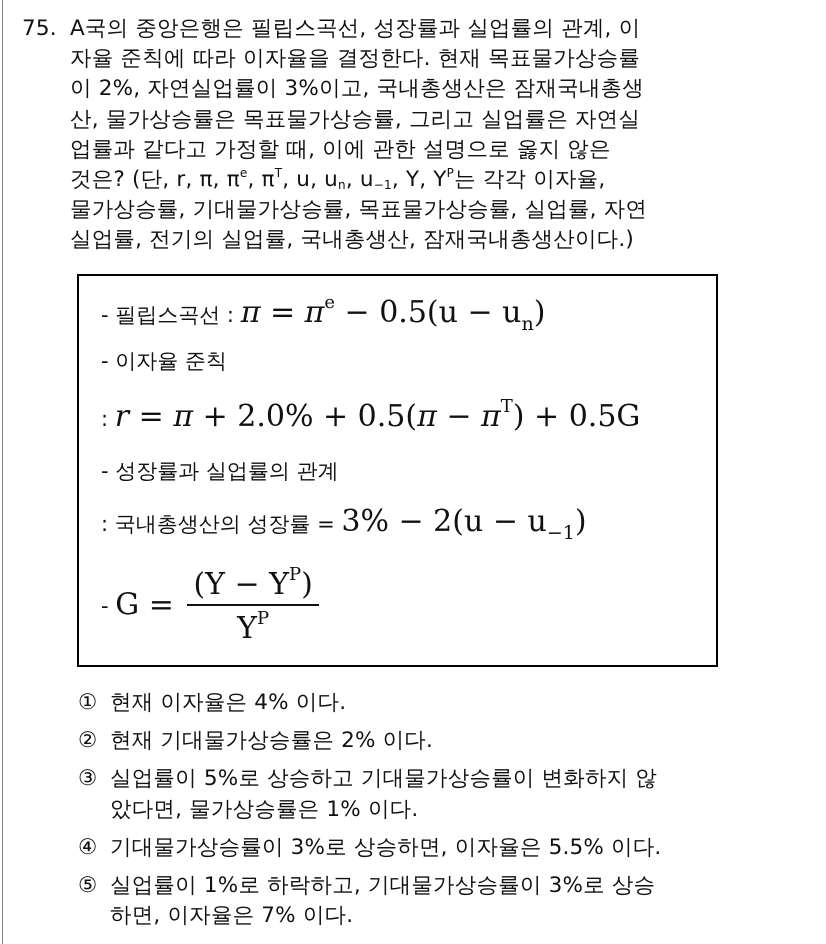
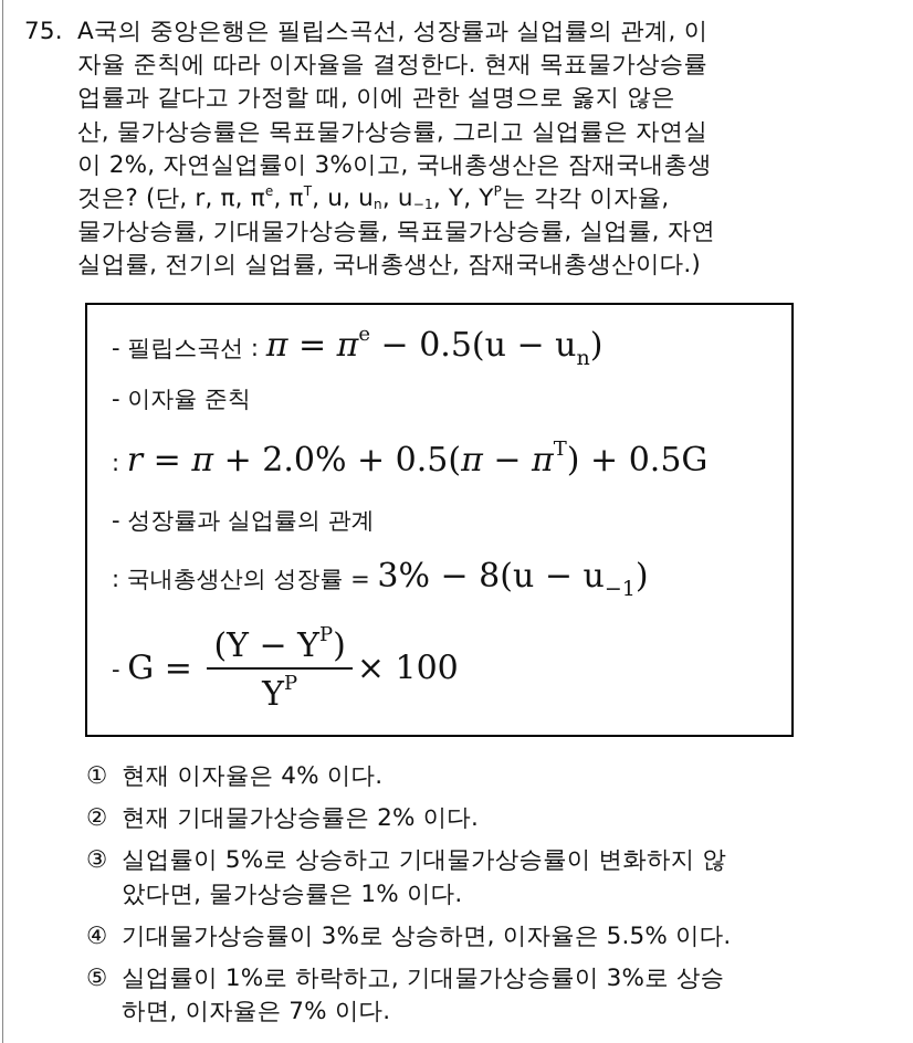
  75. A국의 중앙은행은 필립스곡선, 성장률과 실업률의 관계, 이
  자율 준칙에 따라 이자율을 결정한다. 현재 목표물가상승률
- 이 2%, 자연실업률이 3%이고, 국내총생산은 잠재국내총생
+ 업률과 같다고 가정할 때, 이에 관한 설명으로 옳지 않은
  산, 물가상승률은 목표물가상승률, 그리고 실업률은 자연실
- 업률과 같다고 가정할 때, 이에 관한 설명으로 옳지 않은
+ 이 2%, 자연실업률이 3%이고, 국내총생산은 잠재국내총생
  것은? (단, r, π, πe, πT, u, un, u−1, Y, YP는 각각 이자율,
  물가상승률, 기대물가상승률, 목표물가상승률, 실업률, 자연
  실업률, 전기의 실업률, 국내총생산, 잠재국내총생산이다.)
  - 필립스곡선 : π = πe − 0.5(u − un)
  - 이자율 준칙
  : r = π + 2.0% + 0.5(π − πT) + 0.5G
  - 성장률과 실업률의 관계
- : 국내총생산의 성장률 = 3% − 2(u − u−1)
+ : 국내총생산의 성장률 = 3% − 8(u − u−1)
  - G =
  (Y − YP)
  YP
+ × 100
  ① 현재 이자율은 4% 이다.
  ② 현재 기대물가상승률은 2% 이다.
  ③ 실업률이 5%로 상승하고 기대물가상승률이 변화하지 않
  았다면, 물가상승률은 1% 이다.
  ④ 기대물가상승률이 3%로 상승하면, 이자율은 5.5% 이다.
  ⑤ 실업률이 1%로 하락하고, 기대물가상승률이 3%로 상승
  하면, 이자율은 7% 이다.
